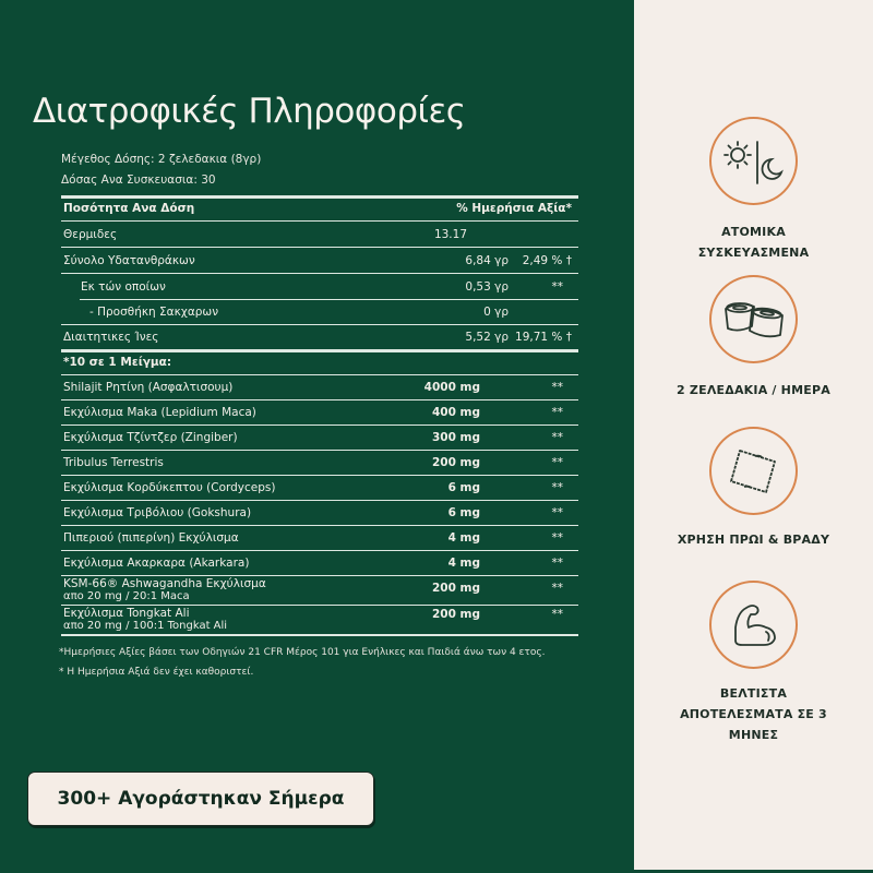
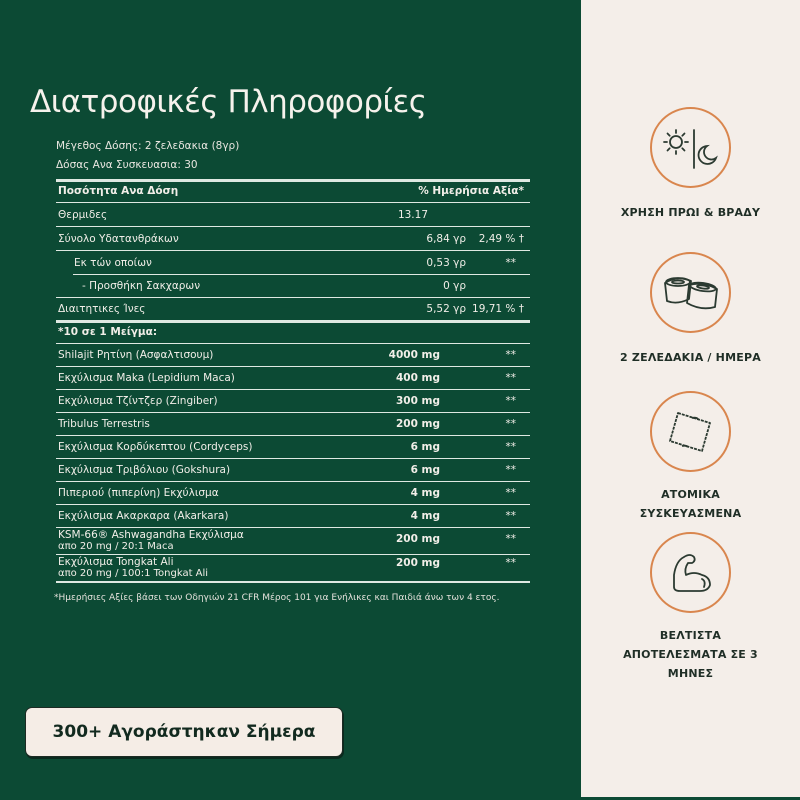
  Διατροφικές Πληροφορίες
  Μέγεθος Δόσης: 2 ζελεδακια (8γρ)
  Δόσας Ανα Συσκευασια: 30
  Ποσότητα Ανα Δόση
  % Ημερήσια Αξία*
  Θερμιδες
  13.17
  Σύνολο Υδατανθράκων
  6,84 γρ
  2,49 % †
  Εκ τών οποίων
  0,53 γρ
  **
  - Προσθήκη Σακχαρων
  0 γρ
  Διαιτητικες Ίνες
  5,52 γρ
  19,71 % †
  *10 σε 1 Μείγμα:
  Shilajit Ρητίνη (Ασφαλτισουμ)
  4000 mg
  **
  Εκχύλισμα Μaka (Lepidium Maca)
  400 mg
  **
  Εκχύλισμα Τζίντζερ (Zingiber)
  300 mg
  **
  Tribulus Terrestris
  200 mg
  **
  Εκχύλισμα Κορδύκεπτου (Cordyceps)
  6 mg
  **
  Εκχύλισμα Τριβόλιου (Gokshura)
  6 mg
  **
  Πιπεριού (πιπερίνη) Εκχύλισμα
  4 mg
  **
  Εκχύλισμα Ακαρκαρα (Akarkara)
  4 mg
  **
  KSM-66® Ashwagandha Εκχύλισμα
  απο 20 mg / 20:1 Maca
  200 mg
  **
  Εκχύλισμα Tongkat Ali
  απο 20 mg / 100:1 Tongkat Ali
  200 mg
  **
  *Ημερήσιες Αξίες βάσει των Οδηγιών 21 CFR Μέρος 101 για Ενήλικες και Παιδιά άνω των 4 ετος.
- * Η Ημερήσια Αξιά δεν έχει καθοριστεί.
  300+ Αγοράστηκαν Σήμερα
- ΑΤΟΜΙΚΑ ΣΥΣΚΕΥΑΣΜΕΝΑ
+ ΧΡΗΣΗ ΠΡΩΙ & ΒΡΑΔΥ
  2 ΖΕΛΕΔΑΚΙΑ / ΗΜΕΡΑ
- ΧΡΗΣΗ ΠΡΩΙ & ΒΡΑΔΥ
+ ΑΤΟΜΙΚΑ ΣΥΣΚΕΥΑΣΜΕΝΑ
  ΒΕΛΤΙΣΤΑ ΑΠΟΤΕΛΕΣΜΑΤΑ ΣΕ 3 ΜΗΝΕΣ
